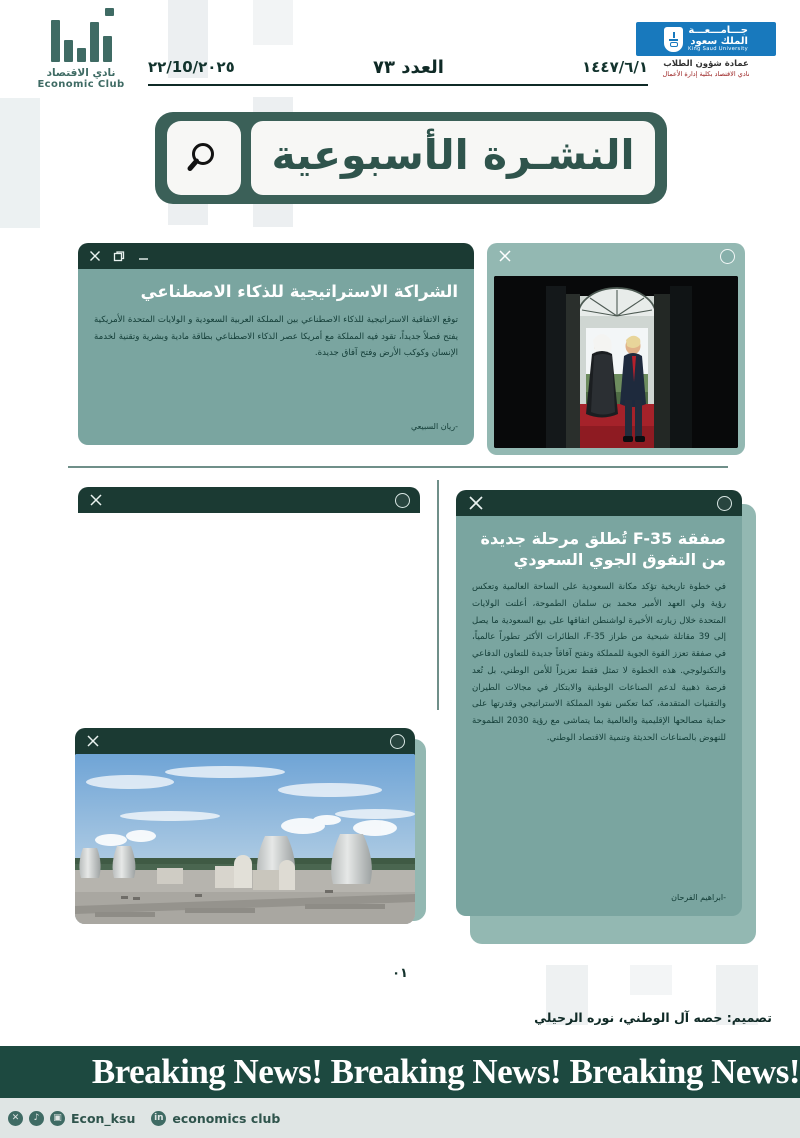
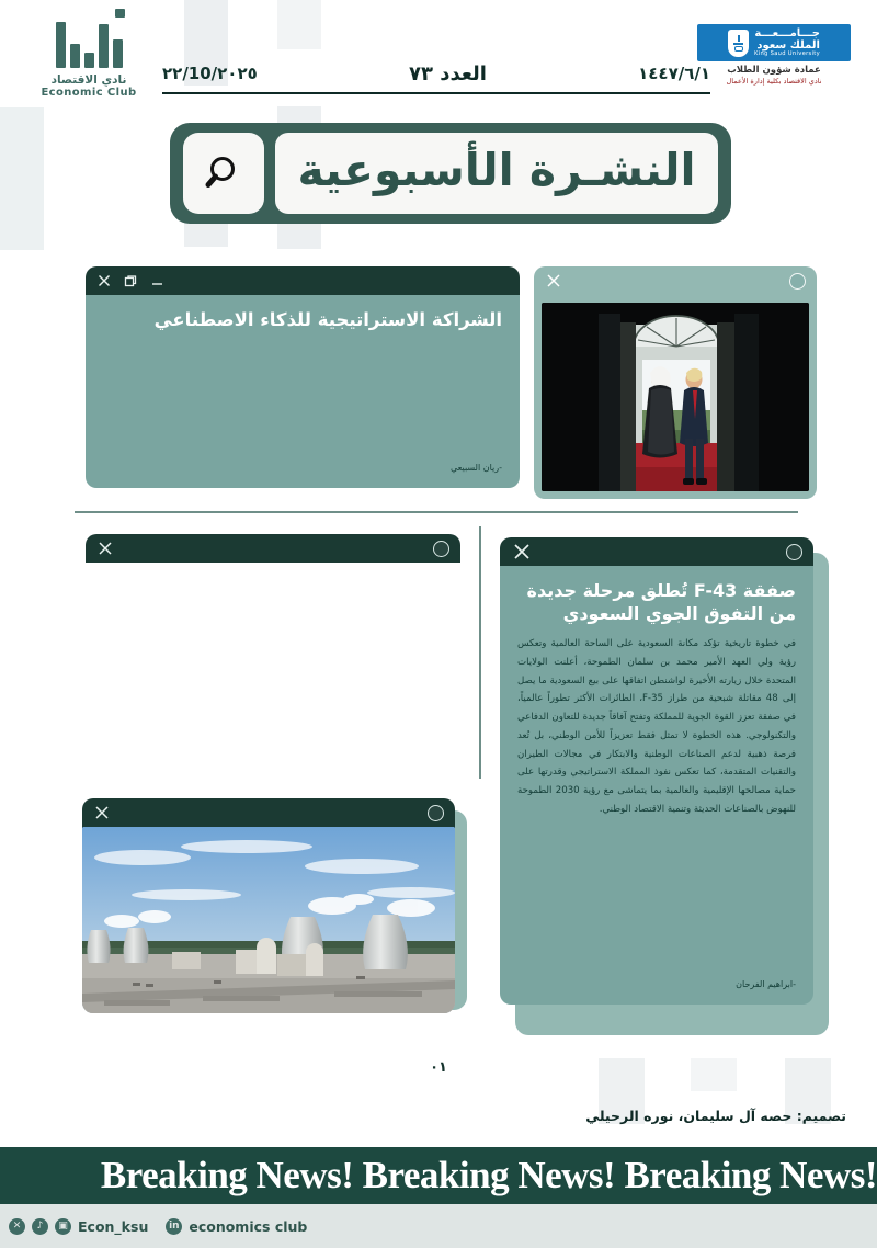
  نادي الاقتصاد
  Economic Club
  جـــامـــعـــة
  الملك سعود
  عمادة شؤون الطلاب
  نادي الاقتصاد بكلية إدارة الأعمال
  ١٤٤٧/٦/١
  العدد ٧٣
  ٢٠٢٥/10/٢٢
  النشـرة الأسبوعية
  الشراكة الاستراتيجية للذكاء الاصطناعي
- توقع الاتفاقية الاستراتيجية للذكاء الاصطناعي بين المملكة العربية السعودية و الولايات المتحدة الأمريكية يفتح فصلاً جديداً، تقود فيه المملكة مع أمريكا عصر الذكاء الاصطناعي بطاقة مادية وبشرية وتقنية لخدمة الإنسان وكوكب الأرض وفتح آفاق جديدة.
  -ريان السبيعي
- صفقة F-35 تُطلق مرحلة جديدة من التفوق الجوي السعودي
+ صفقة F-43 تُطلق مرحلة جديدة من التفوق الجوي السعودي
- في خطوة تاريخية تؤكد مكانة السعودية على الساحة العالمية وتعكس رؤية ولي العهد الأمير محمد بن سلمان الطموحة، أعلنت الولايات المتحدة خلال زيارته الأخيرة لواشنطن اتفاقها على بيع السعودية ما يصل إلى 39 مقاتلة شبحية من طراز F-35، الطائرات الأكثر تطوراً عالمياً، في صفقة تعزز القوة الجوية للمملكة وتفتح آفاقاً جديدة للتعاون الدفاعي والتكنولوجي. هذه الخطوة لا تمثل فقط تعزيزاً للأمن الوطني، بل تُعد فرصة ذهبية لدعم الصناعات الوطنية والابتكار في مجالات الطيران والتقنيات المتقدمة، كما تعكس نفوذ المملكة الاستراتيجي وقدرتها على حماية مصالحها الإقليمية والعالمية بما يتماشى مع رؤية 2030 الطموحة للنهوض بالصناعات الحديثة وتنمية الاقتصاد الوطني.
+ في خطوة تاريخية تؤكد مكانة السعودية على الساحة العالمية وتعكس رؤية ولي العهد الأمير محمد بن سلمان الطموحة، أعلنت الولايات المتحدة خلال زيارته الأخيرة لواشنطن اتفاقها على بيع السعودية ما يصل إلى 48 مقاتلة شبحية من طراز F-35، الطائرات الأكثر تطوراً عالمياً، في صفقة تعزز القوة الجوية للمملكة وتفتح آفاقاً جديدة للتعاون الدفاعي والتكنولوجي. هذه الخطوة لا تمثل فقط تعزيزاً للأمن الوطني، بل تُعد فرصة ذهبية لدعم الصناعات الوطنية والابتكار في مجالات الطيران والتقنيات المتقدمة، كما تعكس نفوذ المملكة الاستراتيجي وقدرتها على حماية مصالحها الإقليمية والعالمية بما يتماشى مع رؤية 2030 الطموحة للنهوض بالصناعات الحديثة وتنمية الاقتصاد الوطني.
  -ابراهيم الفرحان
  ٠١
- تصميم: حصه آل الوطني، نوره الرحيلي
+ تصميم: حصه آل سليمان، نوره الرحيلي
  Breaking News! Breaking News! Breaking News!
  ✕
  ♪
  ▣
  Econ_ksu
  in
  economics club
